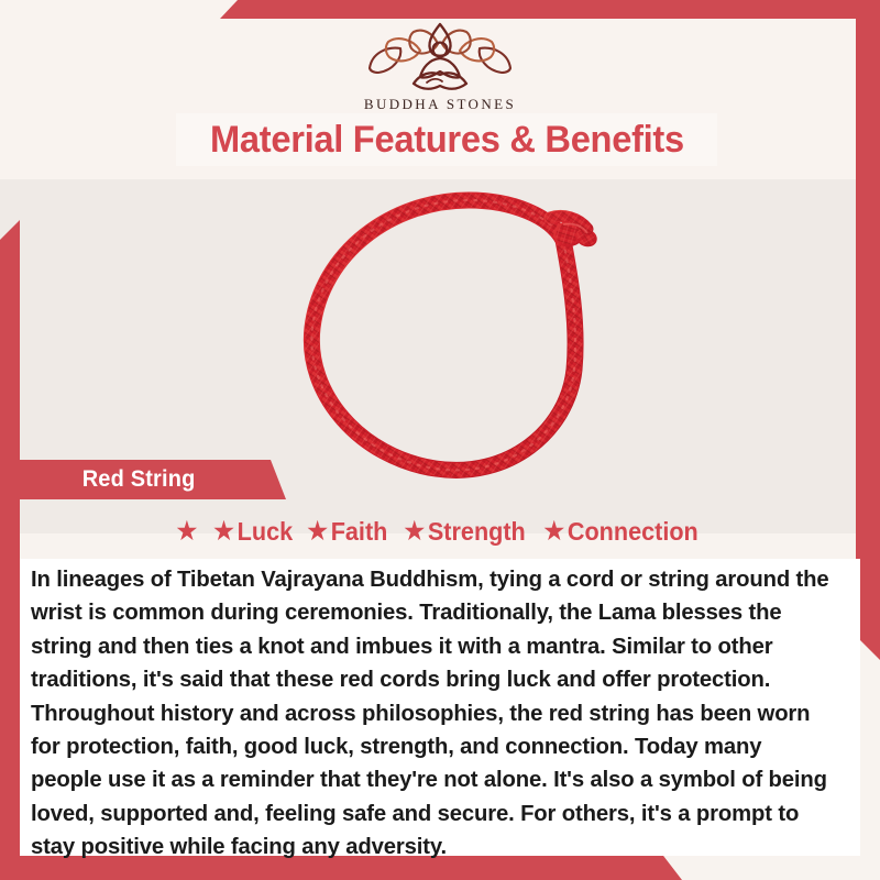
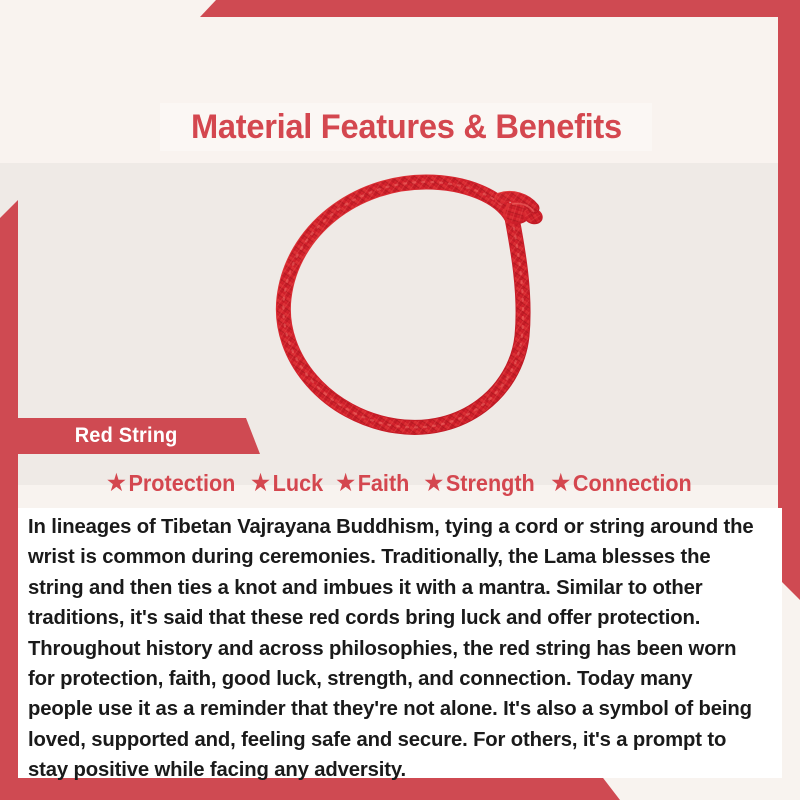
- BUDDHA STONES
  Material Features & Benefits
  Red String
  ★
+ Protection
  ★
  Luck
  ★
  Faith
  ★
  Strength
  ★
  Connection
  In lineages of Tibetan Vajrayana Buddhism, tying a cord or string around the wrist is common during ceremonies. Traditionally, the Lama blesses the string and then ties a knot and imbues it with a mantra. Similar to other traditions, it's said that these red cords bring luck and offer protection. Throughout history and across philosophies, the red string has been worn for protection, faith, good luck, strength, and connection. Today many people use it as a reminder that they're not alone. It's also a symbol of being loved, supported and, feeling safe and secure. For others, it's a prompt to stay positive while facing any adversity.
